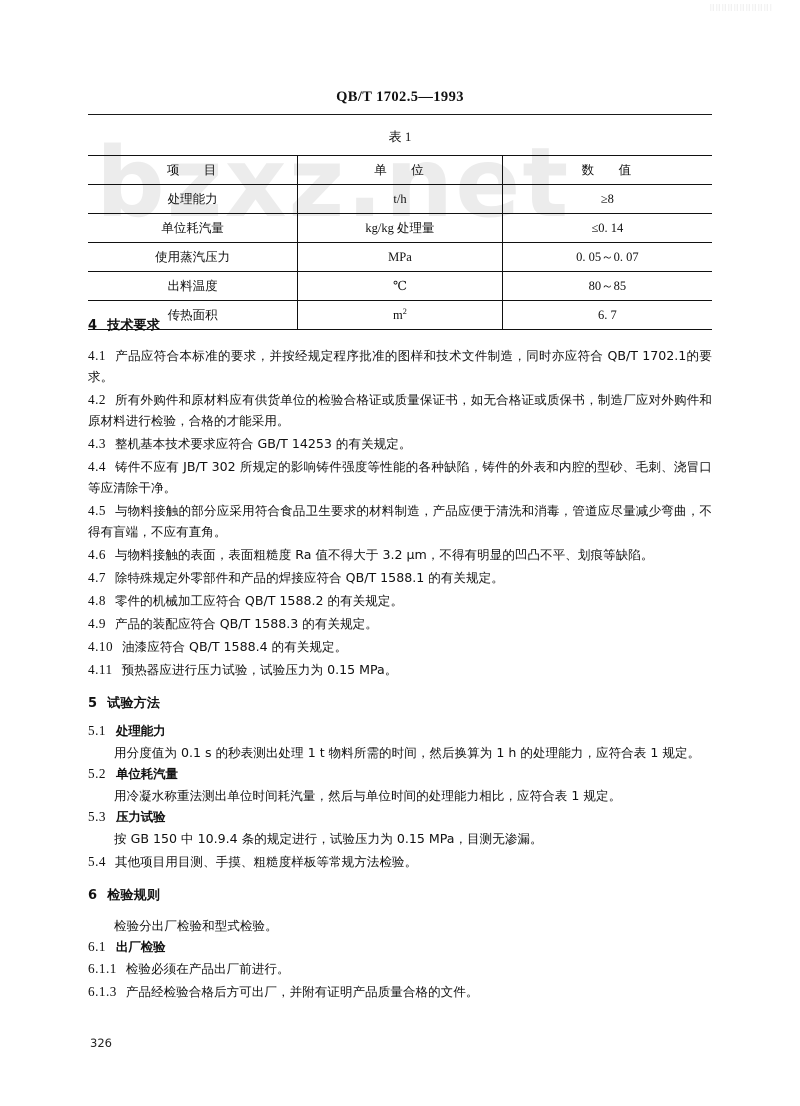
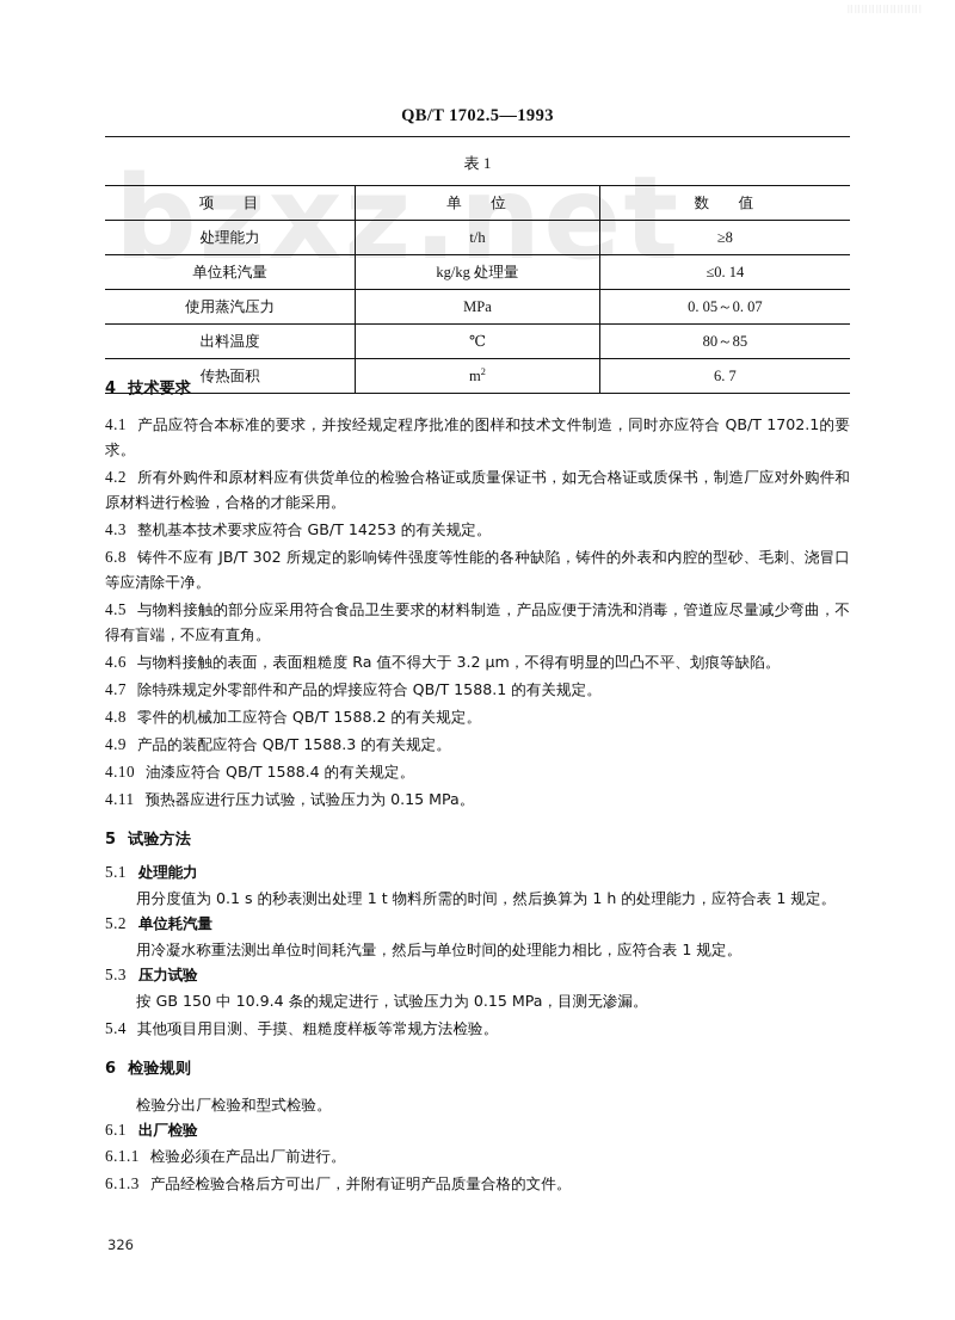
  bzxz.net
  QB/T 1702.5—1993
  表 1
  项 目	单 位	数 值
  处理能力	t/h	≥8
  单位耗汽量	kg/kg 处理量	≤0. 14
  使用蒸汽压力	MPa	0. 05～0. 07
  出料温度	℃	80～85
  传热面积	m2	6. 7
  4 技术要求
  4.1 产品应符合本标准的要求，并按经规定程序批准的图样和技术文件制造，同时亦应符合 QB/T 1702.1的要求。
  4.2 所有外购件和原材料应有供货单位的检验合格证或质量保证书，如无合格证或质保书，制造厂应对外购件和原材料进行检验，合格的才能采用。
  4.3 整机基本技术要求应符合 GB/T 14253 的有关规定。
- 4.4 铸件不应有 JB/T 302 所规定的影响铸件强度等性能的各种缺陷，铸件的外表和内腔的型砂、毛刺、浇冒口等应清除干净。
+ 6.8 铸件不应有 JB/T 302 所规定的影响铸件强度等性能的各种缺陷，铸件的外表和内腔的型砂、毛刺、浇冒口等应清除干净。
  4.5 与物料接触的部分应采用符合食品卫生要求的材料制造，产品应便于清洗和消毒，管道应尽量减少弯曲，不得有盲端，不应有直角。
  4.6 与物料接触的表面，表面粗糙度 Ra 值不得大于 3.2 μm，不得有明显的凹凸不平、划痕等缺陷。
  4.7 除特殊规定外零部件和产品的焊接应符合 QB/T 1588.1 的有关规定。
  4.8 零件的机械加工应符合 QB/T 1588.2 的有关规定。
  4.9 产品的装配应符合 QB/T 1588.3 的有关规定。
  4.10 油漆应符合 QB/T 1588.4 的有关规定。
  4.11 预热器应进行压力试验，试验压力为 0.15 MPa。
  5 试验方法
  5.1 处理能力
  用分度值为 0.1 s 的秒表测出处理 1 t 物料所需的时间，然后换算为 1 h 的处理能力，应符合表 1 规定。
  5.2 单位耗汽量
  用冷凝水称重法测出单位时间耗汽量，然后与单位时间的处理能力相比，应符合表 1 规定。
  5.3 压力试验
  按 GB 150 中 10.9.4 条的规定进行，试验压力为 0.15 MPa，目测无渗漏。
  5.4 其他项目用目测、手摸、粗糙度样板等常规方法检验。
  6 检验规则
  检验分出厂检验和型式检验。
  6.1 出厂检验
  6.1.1 检验必须在产品出厂前进行。
  6.1.3 产品经检验合格后方可出厂，并附有证明产品质量合格的文件。
  326
